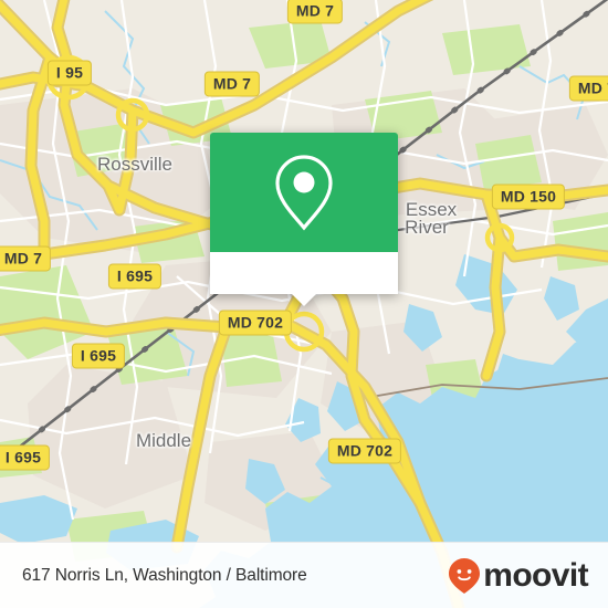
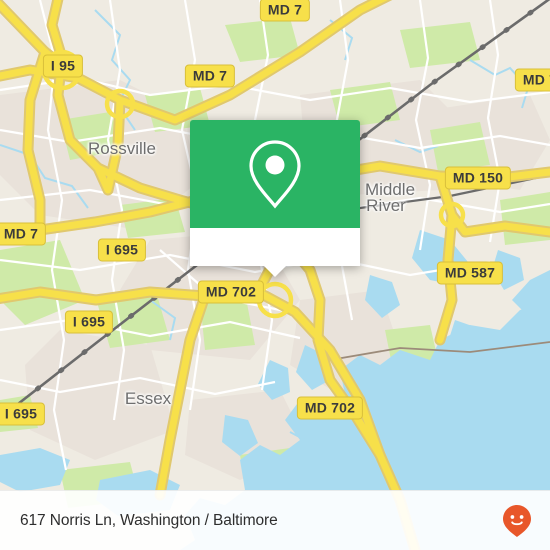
  Rossville
- Essex
+ Middle
  River
- Middle
+ Essex
  MD 7
  I 95
  MD 7
  MD 150
  MD 7
  I 695
+ MD 587
  MD 702
  I 695
  MD 702
  I 695
  617 Norris Ln, Washington / Baltimore
- moovit
